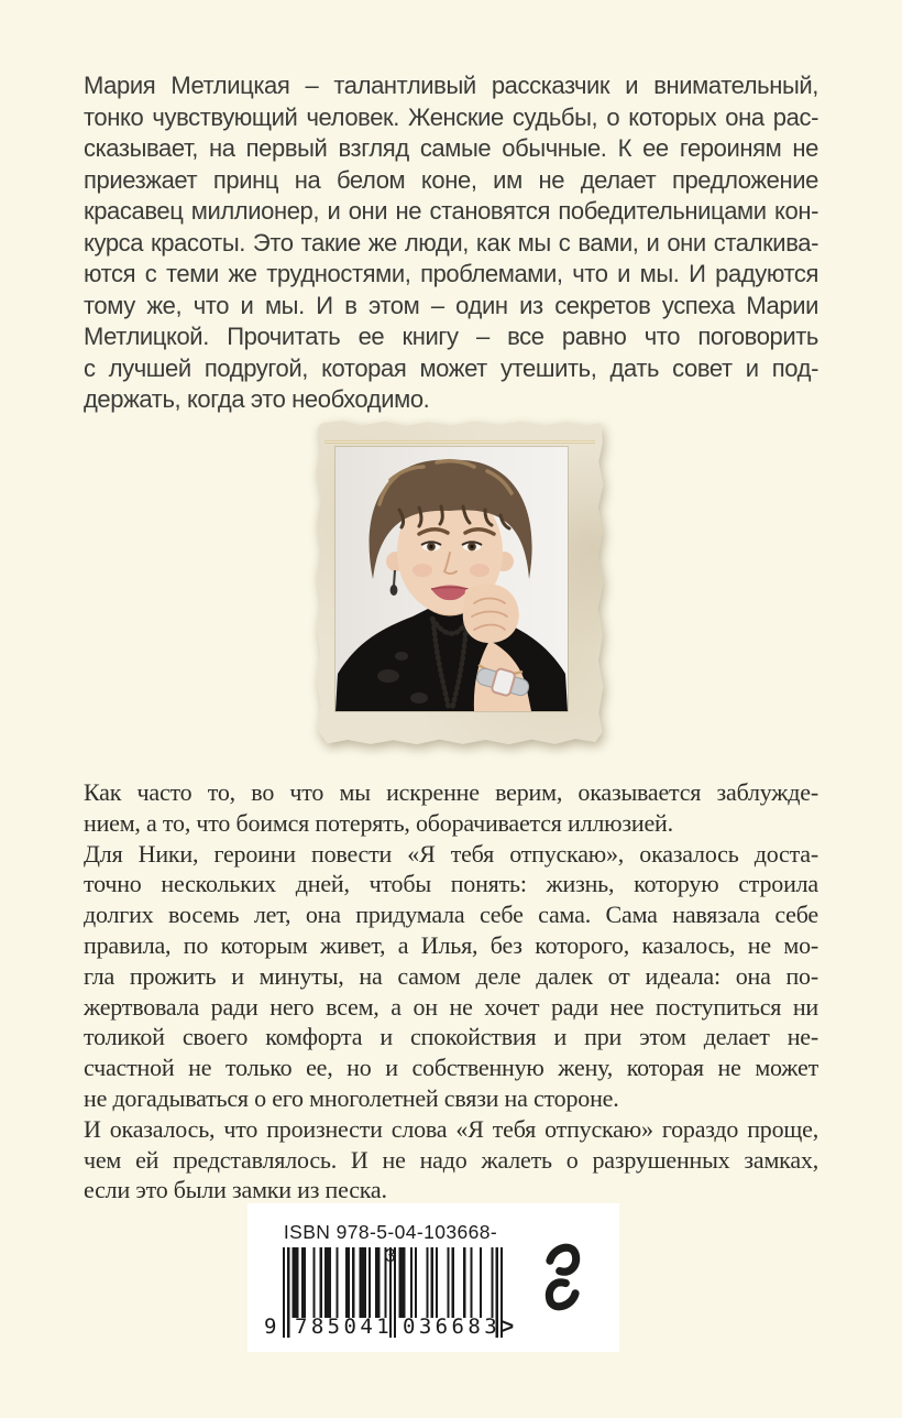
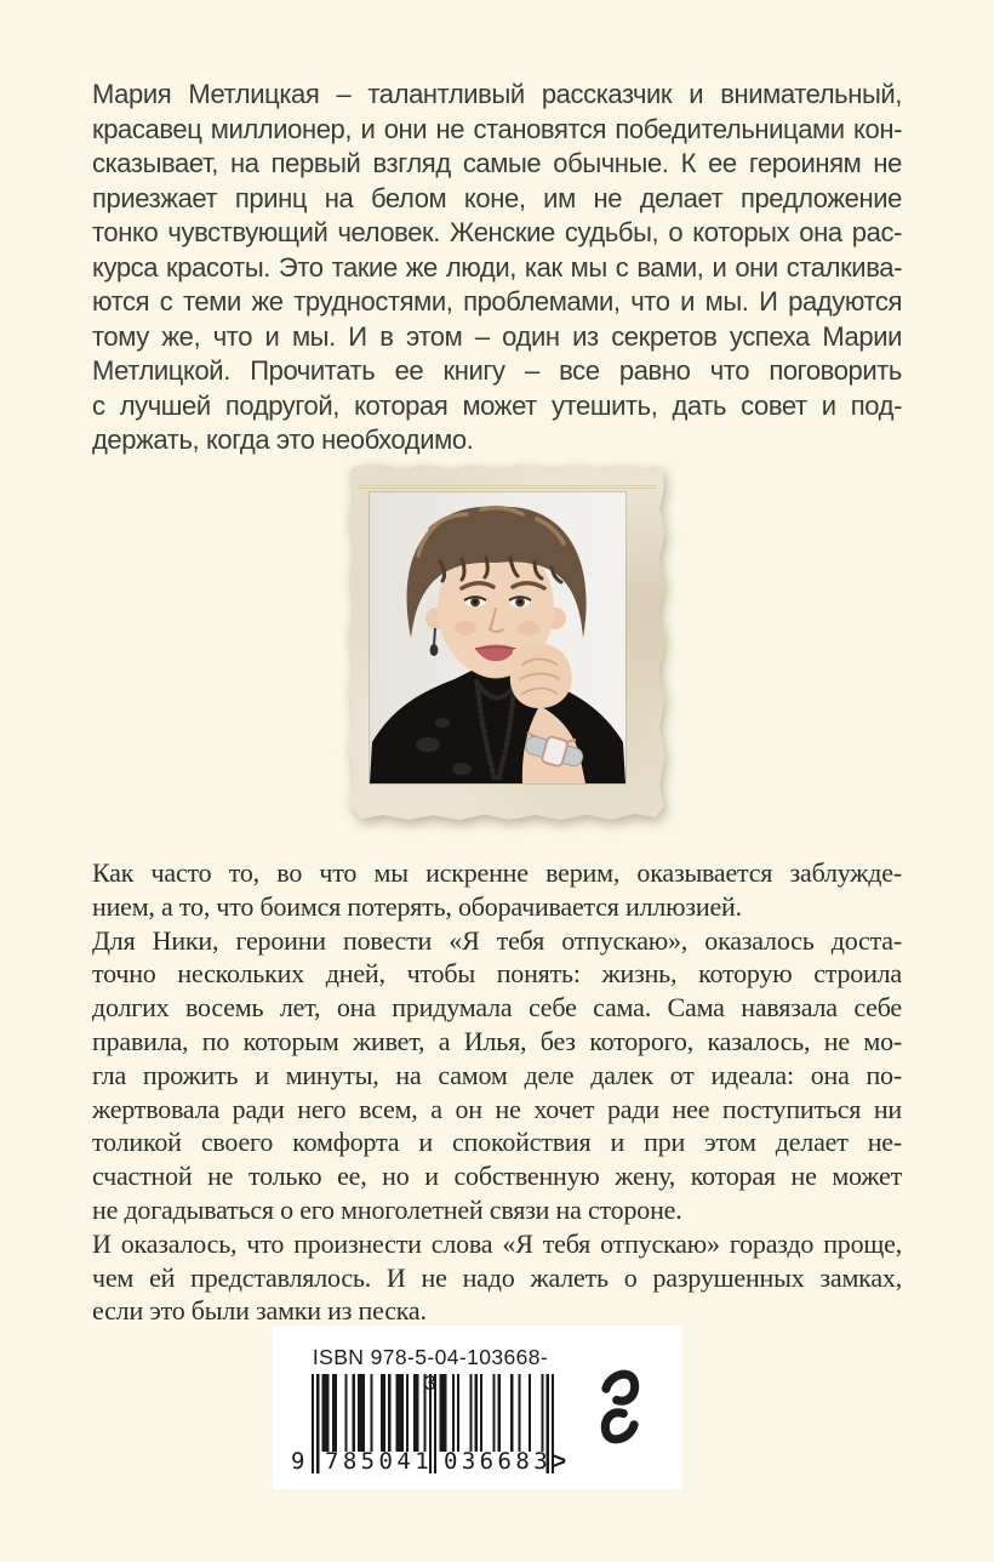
  Мария Метлицкая – талантливый рассказчик и внимательный,
- тонко чувствующий человек. Женские судьбы, о которых она рас-
+ красавец миллионер, и они не становятся победительницами кон-
  сказывает, на первый взгляд самые обычные. К ее героиням не
  приезжает принц на белом коне, им не делает предложение
- красавец миллионер, и они не становятся победительницами кон-
+ тонко чувствующий человек. Женские судьбы, о которых она рас-
  курса красоты. Это такие же люди, как мы с вами, и они сталкива-
  ются с теми же трудностями, проблемами, что и мы. И радуются
  тому же, что и мы. И в этом – один из секретов успеха Марии
  Метлицкой. Прочитать ее книгу – все равно что поговорить
  с лучшей подругой, которая может утешить, дать совет и под-
  держать, когда это необходимо.
  Как часто то, во что мы искренне верим, оказывается заблужде-
  нием, а то, что боимся потерять, оборачивается иллюзией.
  Для Ники, героини повести «Я тебя отпускаю», оказалось доста-
  точно нескольких дней, чтобы понять: жизнь, которую строила
  долгих восемь лет, она придумала себе сама. Сама навязала себе
  правила, по которым живет, а Илья, без которого, казалось, не мо-
  гла прожить и минуты, на самом деле далек от идеала: она по-
  жертвовала ради него всем, а он не хочет ради нее поступиться ни
  толикой своего комфорта и спокойствия и при этом делает не-
  счастной не только ее, но и собственную жену, которая не может
  не догадываться о его многолетней связи на стороне.
  И оказалось, что произнести слова «Я тебя отпускаю» гораздо проще,
  чем ей представлялось. И не надо жалеть о разрушенных замках,
  если это были замки из песка.
  ISBN 978-5-04-103668-
  9
  785041
  036683
  >
